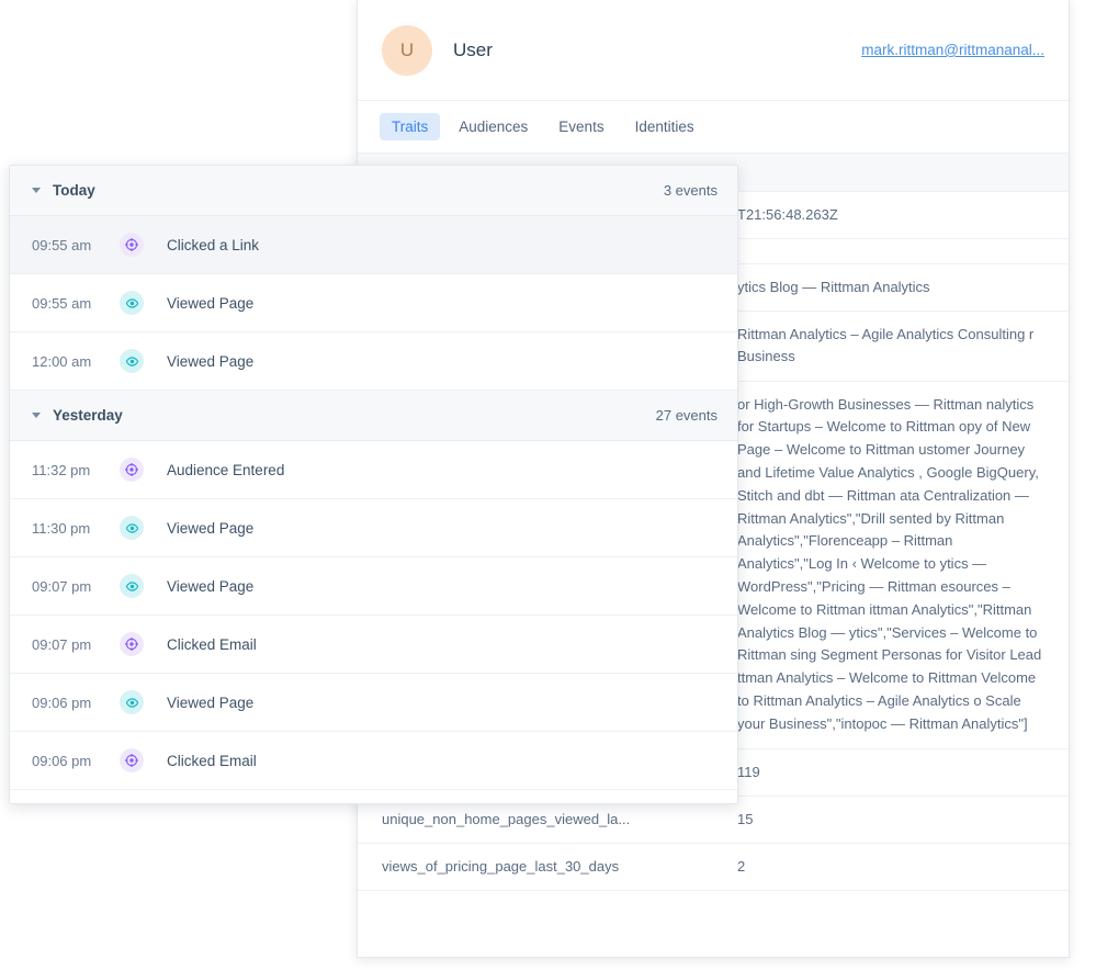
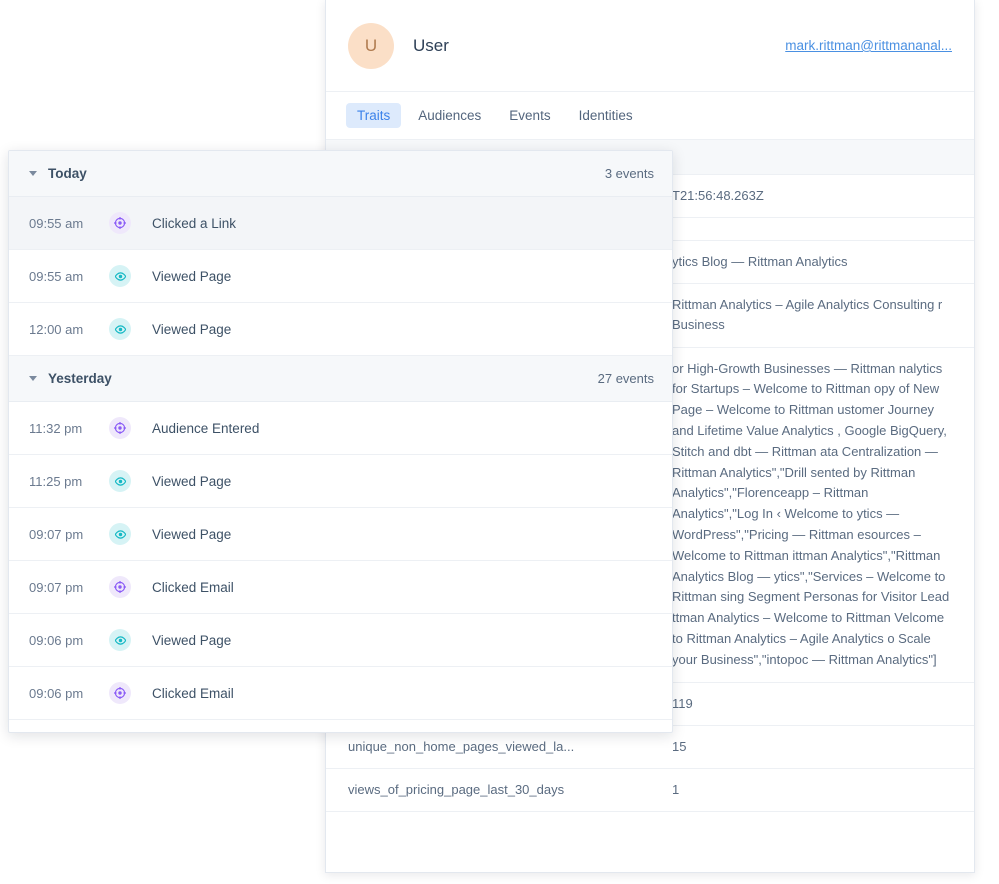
  U
  User
  mark.rittman@rittmananal...
  Traits
  Audiences
  Events
  Identities
  	T21:56:48.263Z
  	ytics Blog — Rittman Analytics
  	Rittman Analytics – Agile Analytics Consulting r Business
  	or High-Growth Businesses — Rittman nalytics for Startups – Welcome to Rittman opy of New Page – Welcome to Rittman ustomer Journey and Lifetime Value Analytics , Google BigQuery, Stitch and dbt — Rittman ata Centralization — Rittman Analytics","Drill sented by Rittman Analytics","Florenceapp – Rittman Analytics","Log In ‹ Welcome to ytics — WordPress","Pricing — Rittman esources – Welcome to Rittman ittman Analytics","Rittman Analytics Blog — ytics","Services – Welcome to Rittman sing Segment Personas for Visitor Lead ttman Analytics – Welcome to Rittman Velcome to Rittman Analytics – Agile Analytics o Scale your Business","intopoc — Rittman Analytics"]
  unique_non_home_pages_viewed_la...	15
- views_of_pricing_page_last_30_days	2
+ views_of_pricing_page_last_30_days	1
  Today
  3 events
  09:55 am
  Clicked a Link
  09:55 am
  Viewed Page
  12:00 am
  Viewed Page
  Yesterday
  27 events
  11:32 pm
  Audience Entered
- 11:30 pm
+ 11:25 pm
  Viewed Page
  09:07 pm
  Viewed Page
  09:07 pm
  Clicked Email
  09:06 pm
  Viewed Page
  09:06 pm
  Clicked Email
